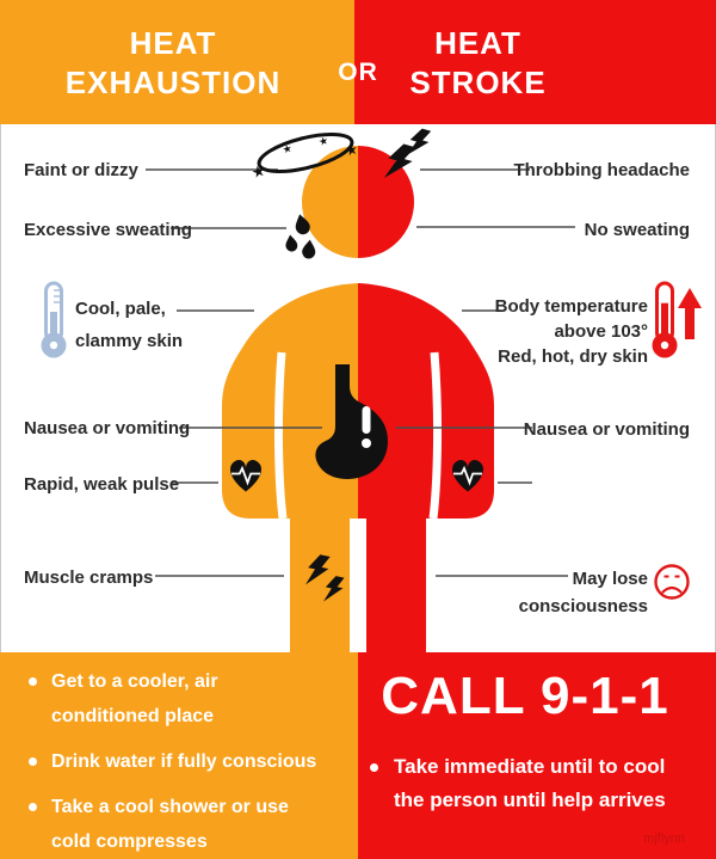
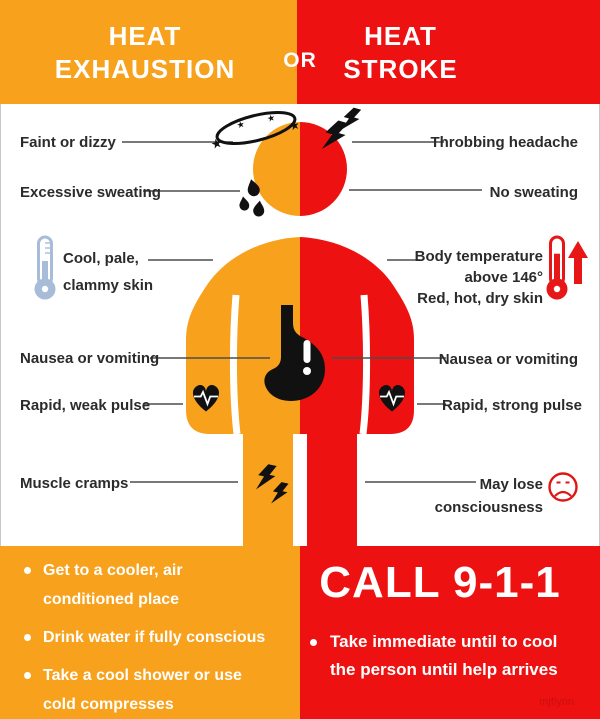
  HEAT
  EXHAUSTION
  OR
  HEAT
  STROKE
  Faint or dizzy
  Excessive sweating
  Cool, pale,
  clammy skin
  Nausea or vomiting
  Rapid, weak pulse
  Muscle cramps
  Throbbing headache
  No sweating
  Body temperature
- above 103°
+ above 146°
  Red, hot, dry skin
  Nausea or vomiting
+ Rapid, strong pulse
  May lose
  consciousness
  Get to a cooler, air conditioned place
  Drink water if fully conscious
  Take a cool shower or use cold compresses
  CALL 9-1-1
  Take immediate until to cool the person until help arrives
  mjflynn
